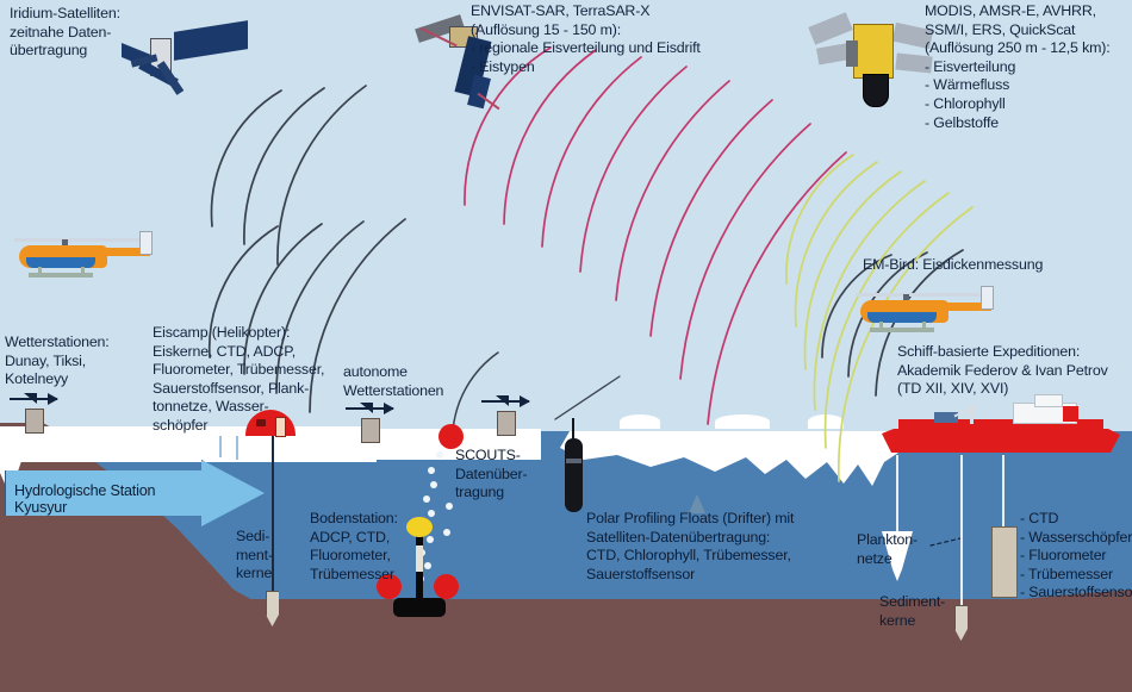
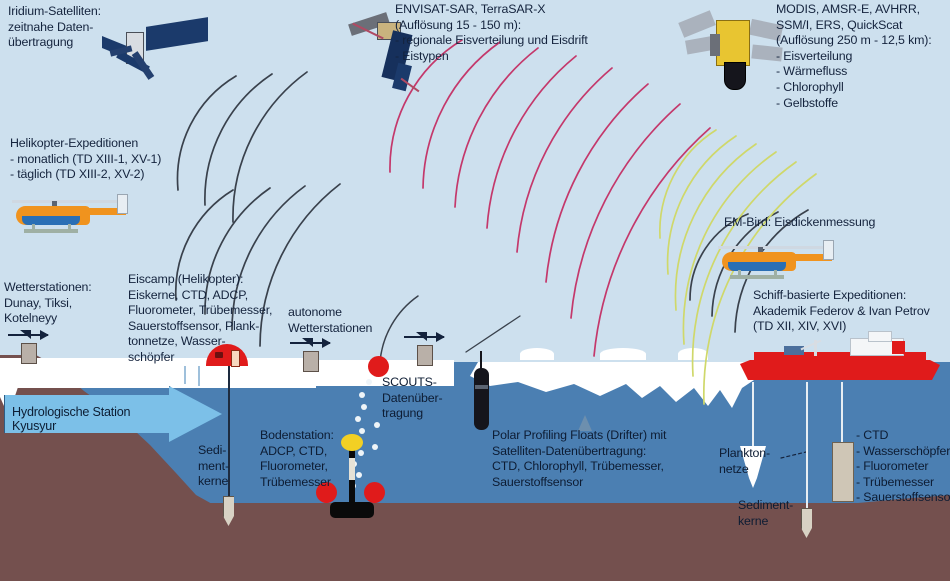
  Hydrologische Station Kyusyur
  Iridium-Satelliten:
  zeitnahe Daten-
  übertragung
+ Helikopter-Expeditionen
+ - monatlich (TD XIII-1, XV-1)
+ - täglich (TD XIII-2, XV-2)
  ENVISAT-SAR, TerraSAR-X
  (Auflösung 15 - 150 m):
  - regionale Eisverteilung und Eisdrift
  - Eistypen
  MODIS, AMSR-E, AVHRR,
  SSM/I, ERS, QuickScat
  (Auflösung 250 m - 12,5 km):
  - Eisverteilung
  - Wärmefluss
  - Chlorophyll
  - Gelbstoffe
  Wetterstationen:
  Dunay, Tiksi,
  Kotelneyy
  Eiscamp (Helikopter):
  Eiskerne, CTD, ADCP,
  Fluorometer, Trübemesser,
  Sauerstoffsensor, Plank-
  tonnetze, Wasser-
  schöpfer
  autonome
  Wetterstationen
  EM-Bird: Eisdickenmessung
  Schiff-basierte Expeditionen:
  Akademik Federov & Ivan Petrov
  (TD XII, XIV, XVI)
  Sedi-
  ment-
  kerne
  Bodenstation:
  ADCP, CTD,
  Fluorometer,
  Trübemesser
  SCOUTS-
  Datenüber-
  tragung
  Polar Profiling Floats (Drifter) mit
  Satelliten-Datenübertragung:
  CTD, Chlorophyll, Trübemesser,
  Sauerstoffsensor
  Plankton-
  netze
  Sediment-
  kerne
  - CTD
  - Wasserschöpfer
  - Fluorometer
  - Trübemesser
  - Sauerstoffsenso
